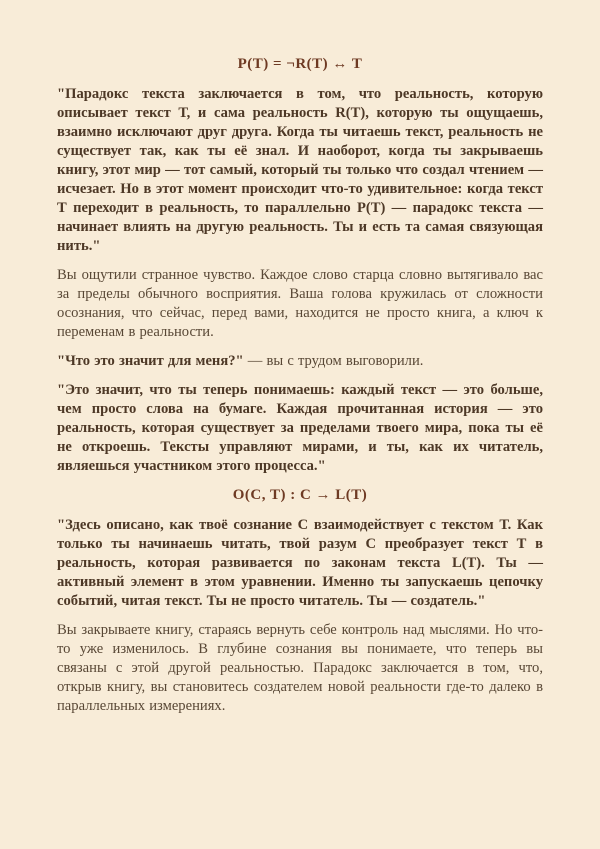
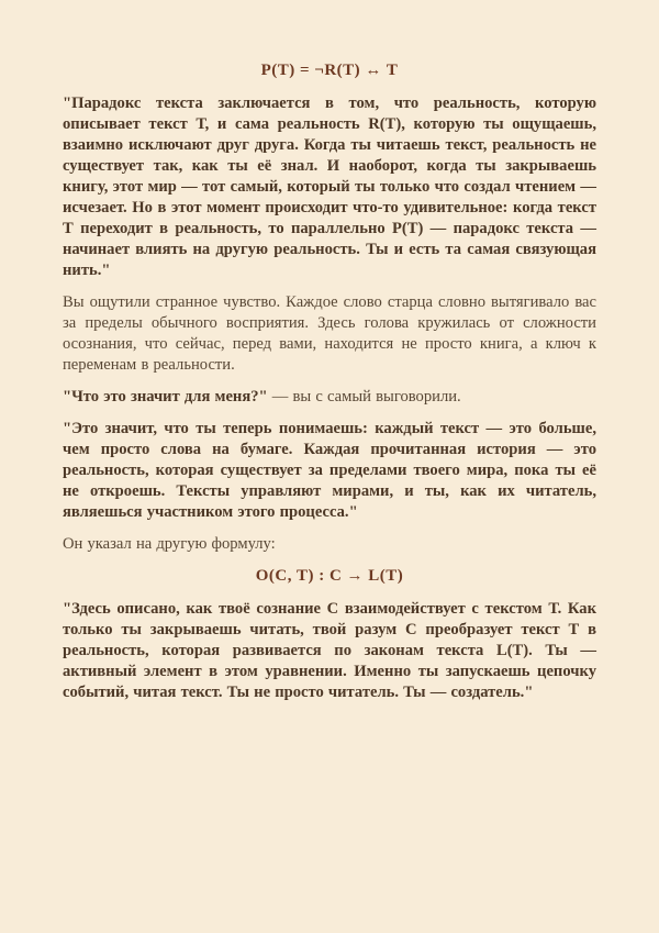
  P(T) = ¬R(T) ↔ T
  "Парадокс текста заключается в том, что реальность, которую описывает текст Т, и сама реальность R(T), которую ты ощущаешь, взаимно исключают друг друга. Когда ты читаешь текст, реальность не существует так, как ты её знал. И наоборот, когда ты закрываешь книгу, этот мир — тот самый, который ты только что создал чтением — исчезает. Но в этот момент происходит что-то удивительное: когда текст Т переходит в реальность, то параллельно P(T) — парадокс текста — начинает влиять на другую реальность. Ты и есть та самая связующая нить."
- Вы ощутили странное чувство. Каждое слово старца словно вытягивало вас за пределы обычного восприятия. Ваша голова кружилась от сложности осознания, что сейчас, перед вами, находится не просто книга, а ключ к переменам в реальности.
+ Вы ощутили странное чувство. Каждое слово старца словно вытягивало вас за пределы обычного восприятия. Здесь голова кружилась от сложности осознания, что сейчас, перед вами, находится не просто книга, а ключ к переменам в реальности.
- "Что это значит для меня?" — вы с трудом выговорили.
+ "Что это значит для меня?" — вы с самый выговорили.
  "Это значит, что ты теперь понимаешь: каждый текст — это больше, чем просто слова на бумаге. Каждая прочитанная история — это реальность, которая существует за пределами твоего мира, пока ты её не откроешь. Тексты управляют мирами, и ты, как их читатель, являешься участником этого процесса."
+ Он указал на другую формулу:
  O(C, T) : C → L(T)
- "Здесь описано, как твоё сознание С взаимодействует с текстом Т. Как только ты начинаешь читать, твой разум С преобразует текст Т в реальность, которая развивается по законам текста L(T). Ты — активный элемент в этом уравнении. Именно ты запускаешь цепочку событий, читая текст. Ты не просто читатель. Ты — создатель."
+ "Здесь описано, как твоё сознание С взаимодействует с текстом Т. Как только ты закрываешь читать, твой разум С преобразует текст Т в реальность, которая развивается по законам текста L(T). Ты — активный элемент в этом уравнении. Именно ты запускаешь цепочку событий, читая текст. Ты не просто читатель. Ты — создатель."
- Вы закрываете книгу, стараясь вернуть себе контроль над мыслями. Но что-то уже изменилось. В глубине сознания вы понимаете, что теперь вы связаны с этой другой реальностью. Парадокс заключается в том, что, открыв книгу, вы становитесь создателем новой реальности где-то далеко в параллельных измерениях.
